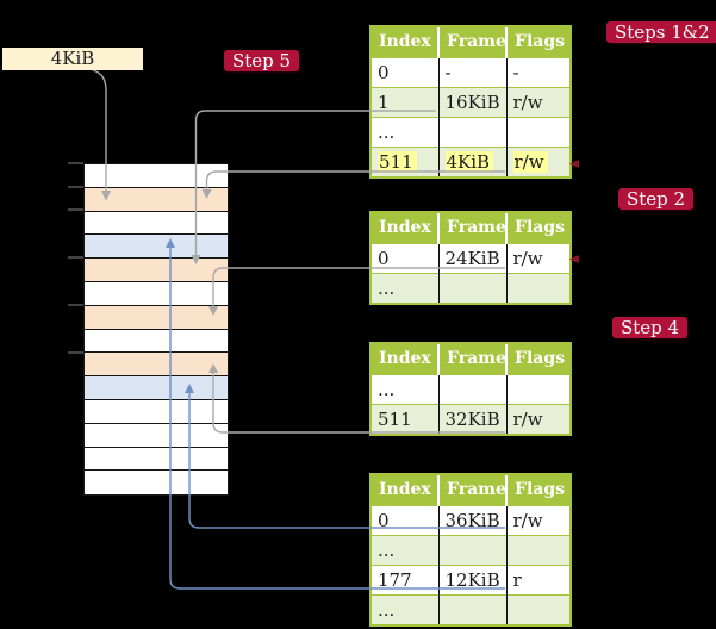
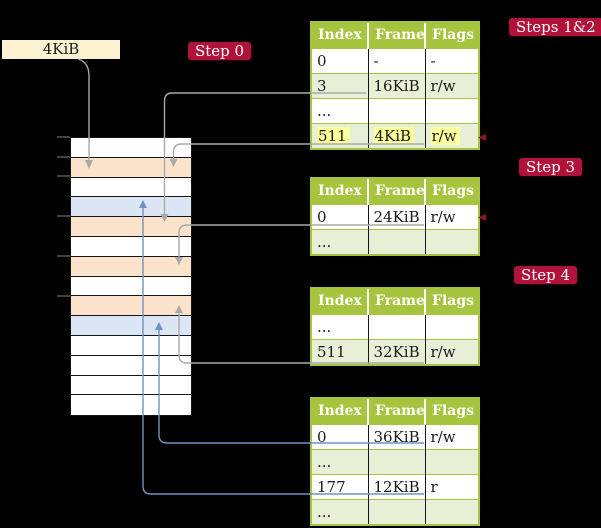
  4KiB
- Step 5
+ Step 0
  Steps 1&2
- Step 2
+ Step 3
  Step 4
  Index	Frame	Flags
  0	-	-
- 1	16KiB	r/w
+ 3	16KiB	r/w
  ...
  511	4KiB	r/w
  Index	Frame	Flags
  0	24KiB	r/w
  ...
  Index	Frame	Flags
  ...
  511	32KiB	r/w
  Index	Frame	Flags
  0	36KiB	r/w
  ...
  177	12KiB	r
  ...
